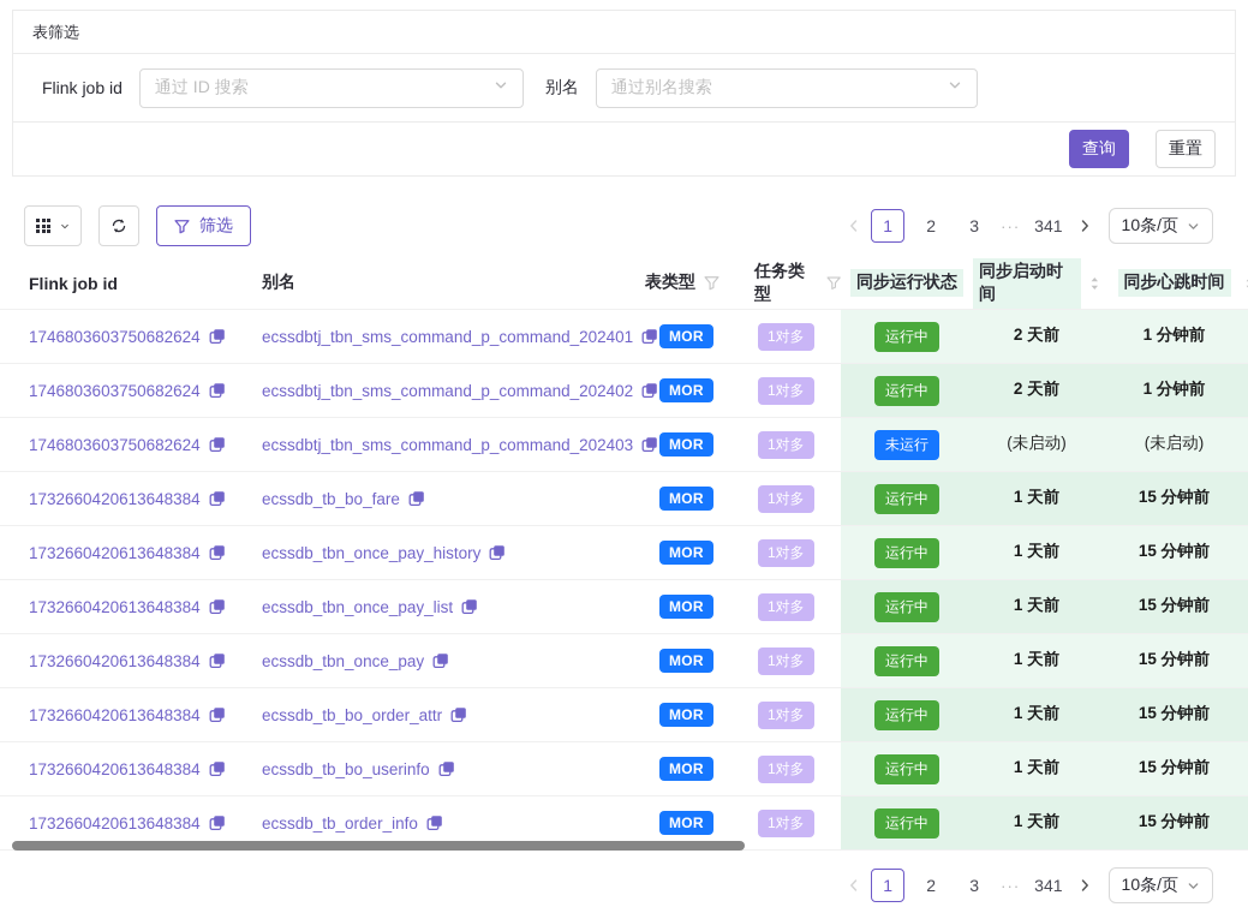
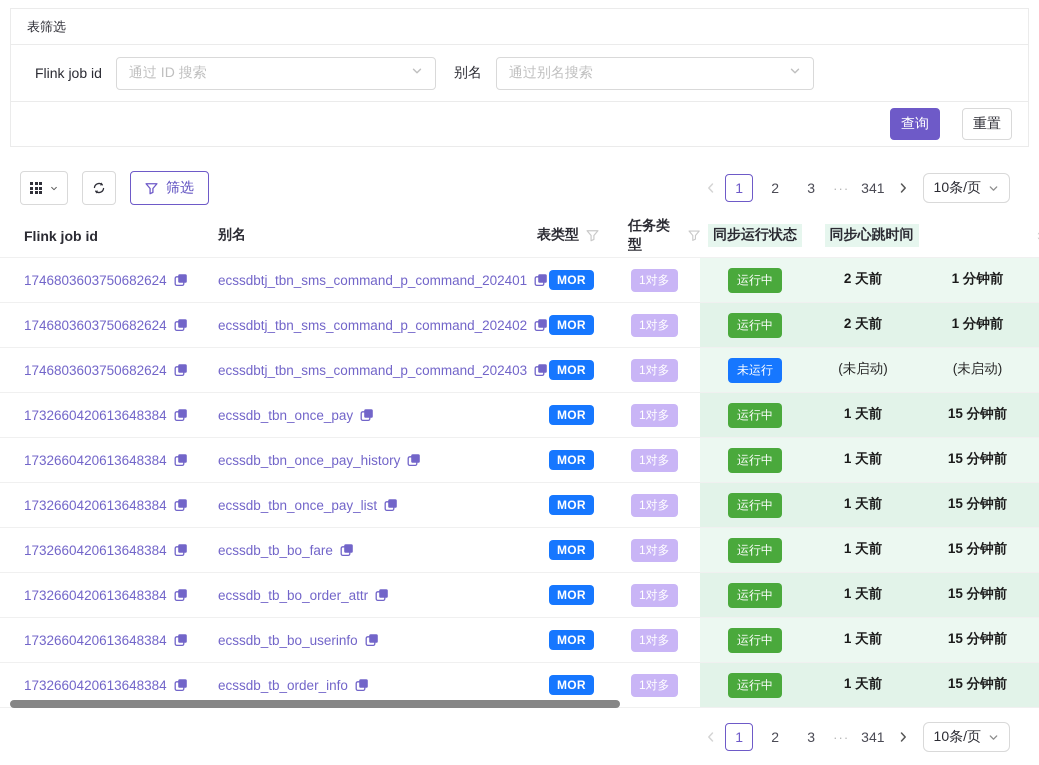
  表筛选
  Flink job id
  通过 ID 搜索
  别名
  通过别名搜索
  查询
  重置
  筛选
  1
  2
  3
  ···
  341
  10条/页
  Flink job id
  别名
  表类型
  任务类型
  同步运行状态
- 同步启动时间
  同步心跳时间
  1746803603750682624
  ecssdbtj_tbn_sms_command_p_command_202401
  MOR
  1对多
  运行中
  2 天前
  1 分钟前
  1746803603750682624
  ecssdbtj_tbn_sms_command_p_command_202402
  MOR
  1对多
  运行中
  2 天前
  1 分钟前
  1746803603750682624
  ecssdbtj_tbn_sms_command_p_command_202403
  MOR
  1对多
  未运行
  (未启动)
  (未启动)
  1732660420613648384
- ecssdb_tb_bo_fare
+ ecssdb_tbn_once_pay
  MOR
  1对多
  运行中
  1 天前
  15 分钟前
  1732660420613648384
  ecssdb_tbn_once_pay_history
  MOR
  1对多
  运行中
  1 天前
  15 分钟前
  1732660420613648384
  ecssdb_tbn_once_pay_list
  MOR
  1对多
  运行中
  1 天前
  15 分钟前
  1732660420613648384
- ecssdb_tbn_once_pay
+ ecssdb_tb_bo_fare
  MOR
  1对多
  运行中
  1 天前
  15 分钟前
  1732660420613648384
  ecssdb_tb_bo_order_attr
  MOR
  1对多
  运行中
  1 天前
  15 分钟前
  1732660420613648384
  ecssdb_tb_bo_userinfo
  MOR
  1对多
  运行中
  1 天前
  15 分钟前
  1732660420613648384
  ecssdb_tb_order_info
  MOR
  1对多
  运行中
  1 天前
  15 分钟前
  1
  2
  3
  ···
  341
  10条/页
